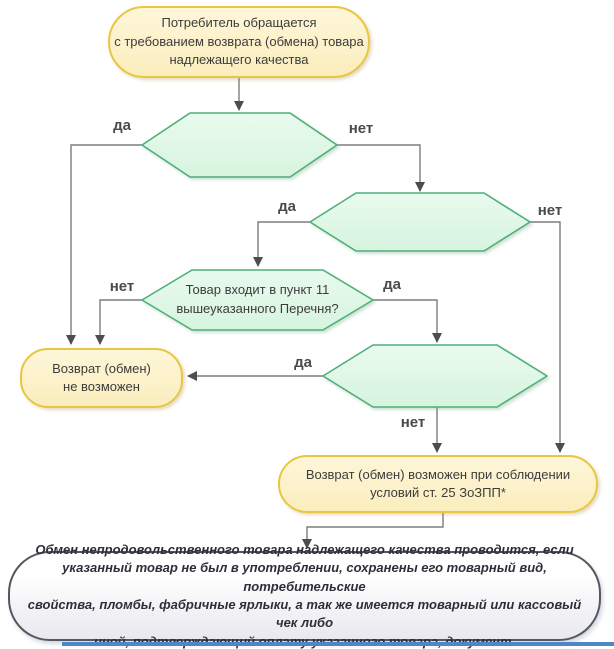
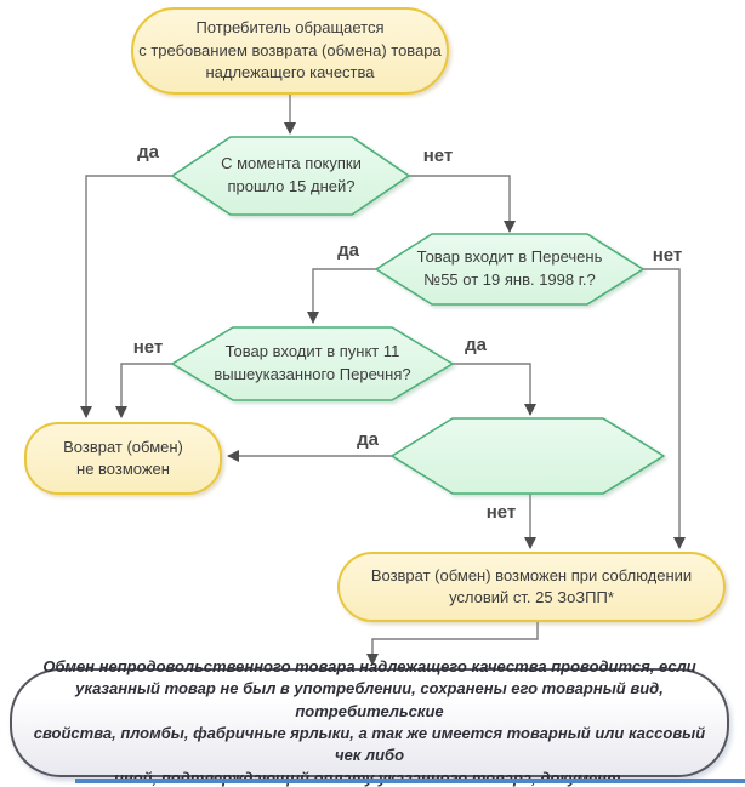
  Потребитель обращается
  с требованием возврата (обмена) товара
  надлежащего качества
+ С момента покупки
+ прошло 15 дней?
+ Товар входит в Перечень
+ №55 от 19 янв. 1998 г.?
  Товар входит в пункт 11
  вышеуказанного Перечня?
  да
  нет
  да
  нет
  нет
  да
  да
  нет
  Возврат (обмен)
  не возможен
  Возврат (обмен) возможен при соблюдении
  условий ст. 25 ЗоЗПП*
  Обмен непродовольственного товара надлежащего качества проводится, если
  указанный товар не был в употреблении, сохранены его товарный вид, потребительские
  свойства, пломбы, фабричные ярлыки, а так же имеется товарный или кассовый чек либо
